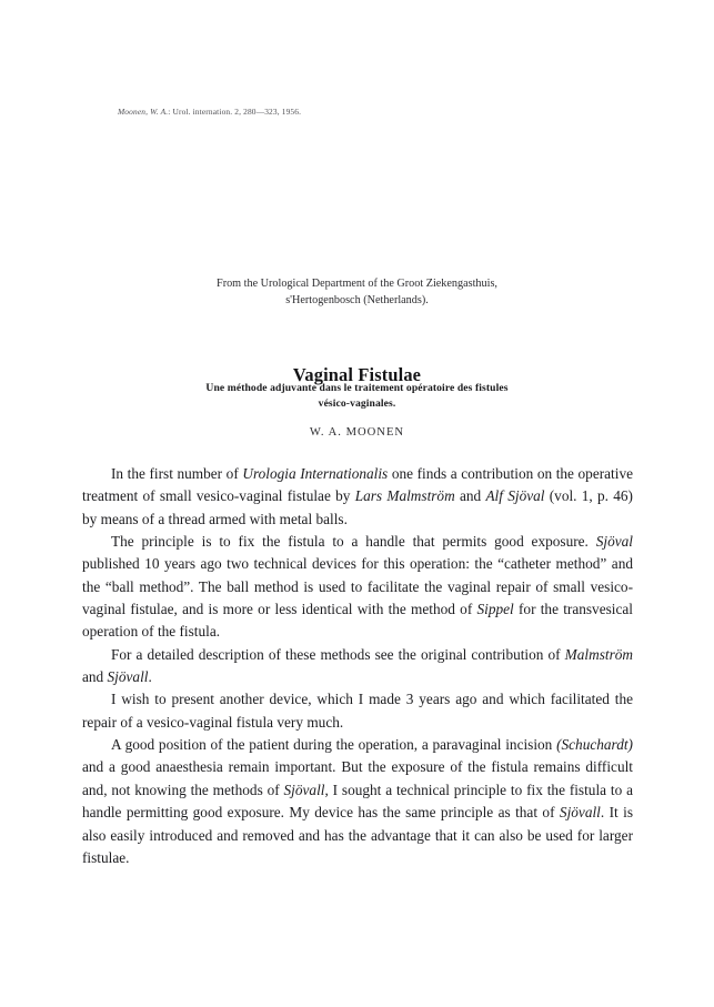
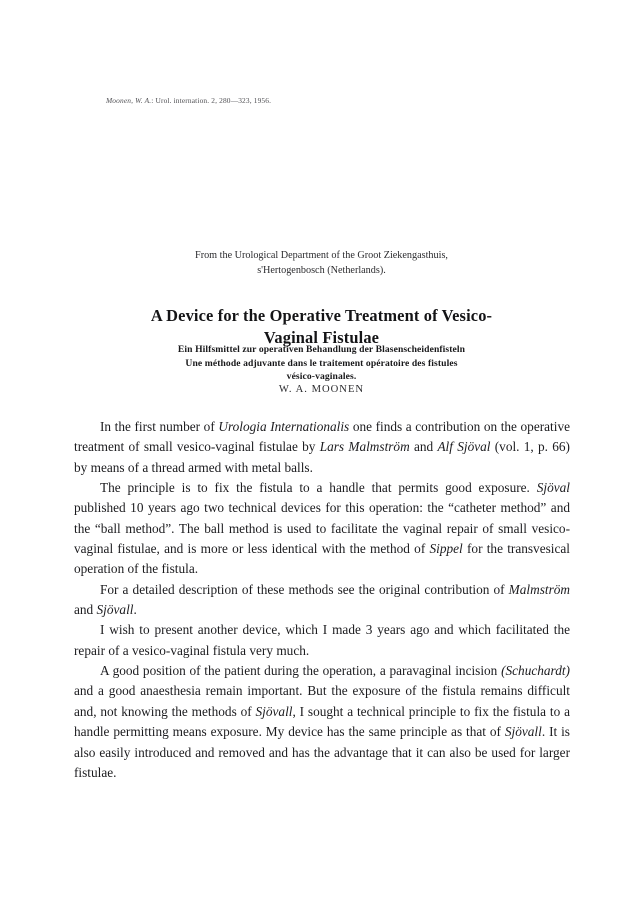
  Moonen, W. A.: Urol. internation. 2, 280—323, 1956.
  From the Urological Department of the Groot Ziekengasthuis,
  s'Hertogenbosch (Netherlands).
+ A Device for the Operative Treatment of Vesico-
  Vaginal Fistulae
+ Ein Hilfsmittel zur operativen Behandlung der Blasenscheidenfisteln
  Une méthode adjuvante dans le traitement opératoire des fistules
  vésico-vaginales.
  W. A. MOONEN
- In the first number of Urologia Internationalis one finds a contribution on the operative treatment of small vesico-vaginal fistulae by Lars Malmström and Alf Sjöval (vol. 1, p. 46) by means of a thread armed with metal balls.
+ In the first number of Urologia Internationalis one finds a contribution on the operative treatment of small vesico-vaginal fistulae by Lars Malmström and Alf Sjöval (vol. 1, p. 66) by means of a thread armed with metal balls.
  The principle is to fix the fistula to a handle that permits good exposure. Sjöval published 10 years ago two technical devices for this operation: the “catheter method” and the “ball method”. The ball method is used to facilitate the vaginal repair of small vesico-vaginal fistulae, and is more or less identical with the method of Sippel for the transvesical operation of the fistula.
  For a detailed description of these methods see the original contribution of Malmström and Sjövall.
  I wish to present another device, which I made 3 years ago and which facilitated the repair of a vesico-vaginal fistula very much.
- A good position of the patient during the operation, a paravaginal incision (Schuchardt) and a good anaesthesia remain important. But the exposure of the fistula remains difficult and, not knowing the methods of Sjövall, I sought a technical principle to fix the fistula to a handle permitting good exposure. My device has the same principle as that of Sjövall. It is also easily introduced and removed and has the advantage that it can also be used for larger fistulae.
+ A good position of the patient during the operation, a paravaginal incision (Schuchardt) and a good anaesthesia remain important. But the exposure of the fistula remains difficult and, not knowing the methods of Sjövall, I sought a technical principle to fix the fistula to a handle permitting means exposure. My device has the same principle as that of Sjövall. It is also easily introduced and removed and has the advantage that it can also be used for larger fistulae.
